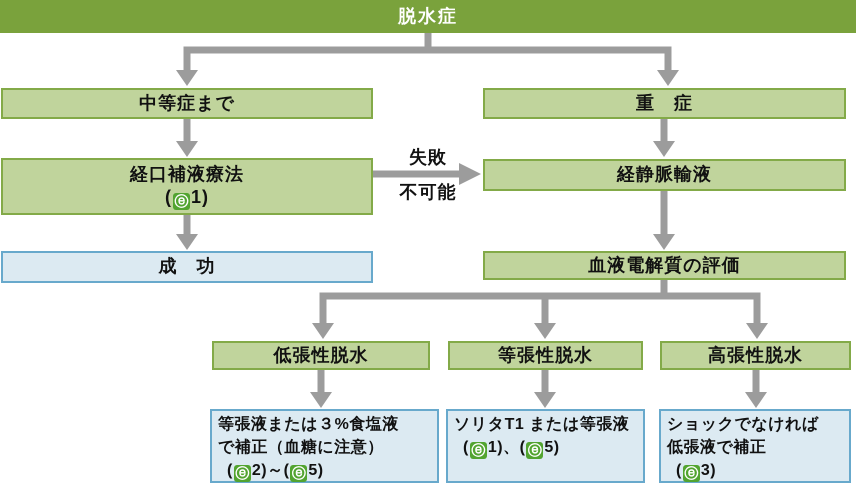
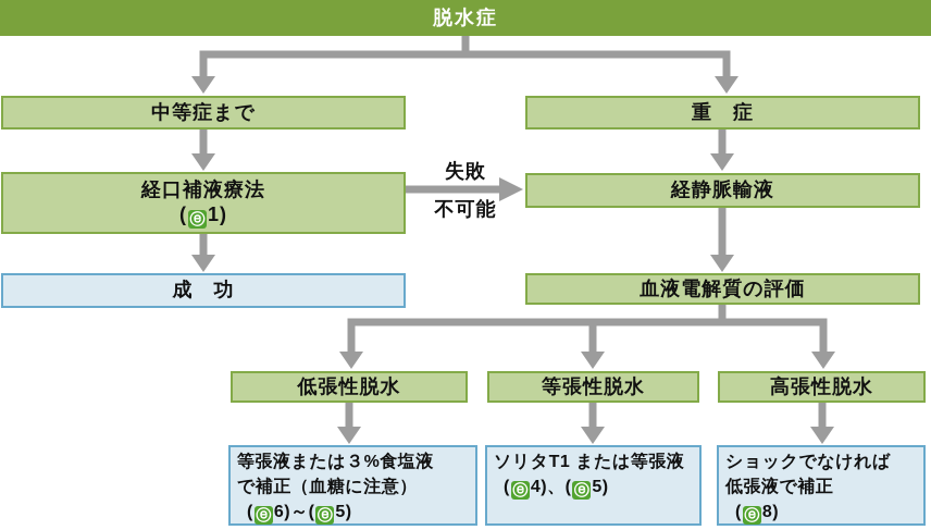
  脱水症
  中等症まで
  経口補液療法
  ( ⓔ 1)
  成 功
  失敗
  不可能
  重 症
  経静脈輸液
  血液電解質の評価
  低張性脱水
  等張性脱水
  高張性脱水
  等張液または３%食塩液
  で補正（血糖に注意）
- ( ⓔ 2)～( ⓔ 5)
+ ( ⓔ 6)～( ⓔ 5)
  ソリタT1 または等張液
- ( ⓔ 1)、( ⓔ 5)
+ ( ⓔ 4)、( ⓔ 5)
  ショックでなければ
  低張液で補正
- ( ⓔ 3)
+ ( ⓔ 8)
